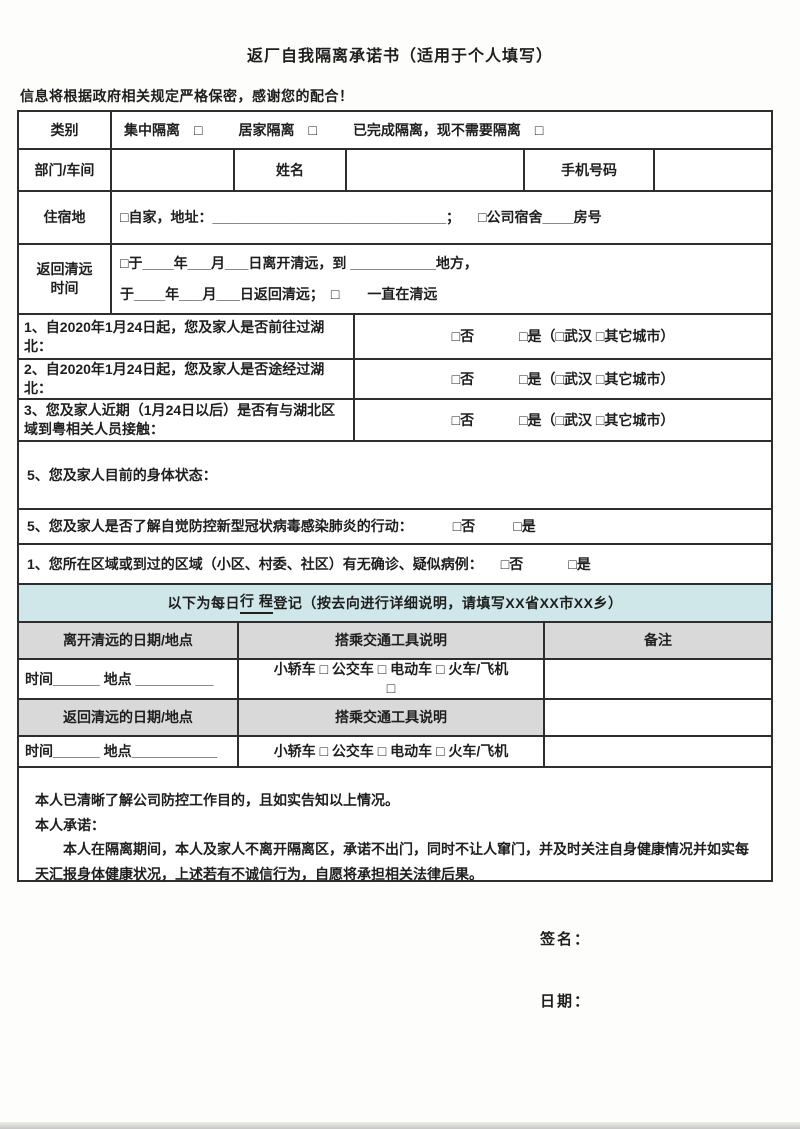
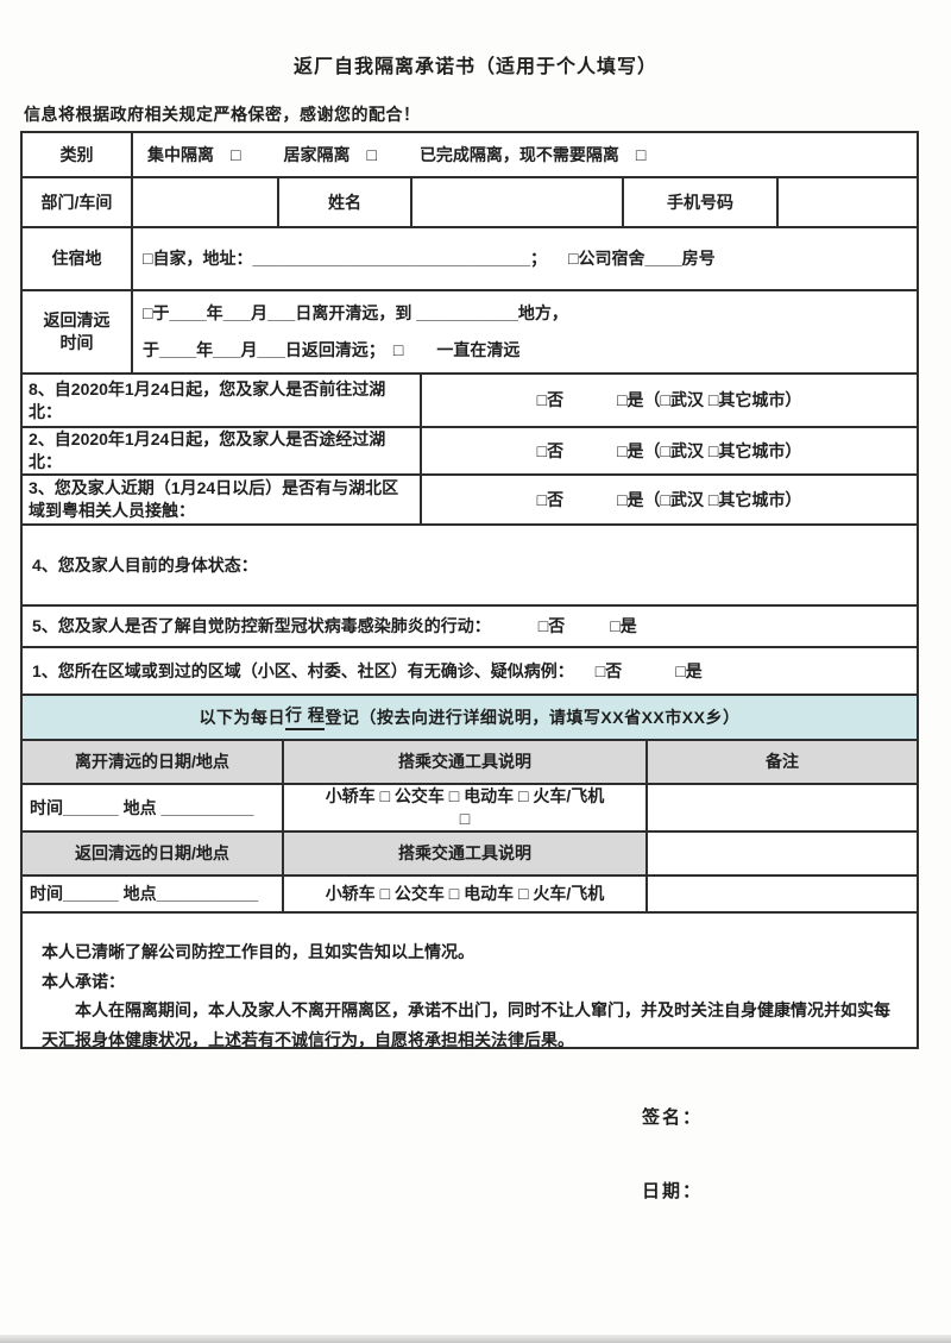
  返厂自我隔离承诺书（适用于个人填写）
  信息将根据政府相关规定严格保密，感谢您的配合！
  类别
  集中隔离 □
  居家隔离 □
  已完成隔离，现不需要隔离 □
  部门/车间
  姓名
  手机号码
  住宿地
  □自家，地址：______________________________；
  □公司宿舍____房号
  返回清远时间
  □于____年___月___日离开清远，到 ___________地方，
  于____年___月___日返回清远； □ 一直在清远
- 1、自2020年1月24日起，您及家人是否前往过湖北：
+ 8、自2020年1月24日起，您及家人是否前往过湖北：
  □否
  □是（□武汉 □其它城市）
  2、自2020年1月24日起，您及家人是否途经过湖北：
  □否
  □是（□武汉 □其它城市）
  3、您及家人近期（1月24日以后）是否有与湖北区域到粤相关人员接触：
  □否
  □是（□武汉 □其它城市）
- 5、您及家人目前的身体状态：
+ 4、您及家人目前的身体状态：
  5、您及家人是否了解自觉防控新型冠状病毒感染肺炎的行动：
  □否
  □是
  1、您所在区域或到过的区域（小区、村委、社区）有无确诊、疑似病例：
  □否
  □是
  以下为每日
  行 程
  登记（按去向进行详细说明，请填写XX省XX市XX乡）
  离开清远的日期/地点
  搭乘交通工具说明
  备注
  时间______ 地点 __________
  小轿车 □ 公交车 □ 电动车 □ 火车/飞机
  □
  返回清远的日期/地点
  搭乘交通工具说明
  时间______ 地点___________
  小轿车 □ 公交车 □ 电动车 □ 火车/飞机
  本人已清晰了解公司防控工作目的，且如实告知以上情况。
  本人承诺：
  本人在隔离期间，本人及家人不离开隔离区，承诺不出门，同时不让人窜门，并及时关注自身健康情况并如实每天汇报身体健康状况，上述若有不诚信行为，自愿将承担相关法律后果。
  签名：
  日期：
